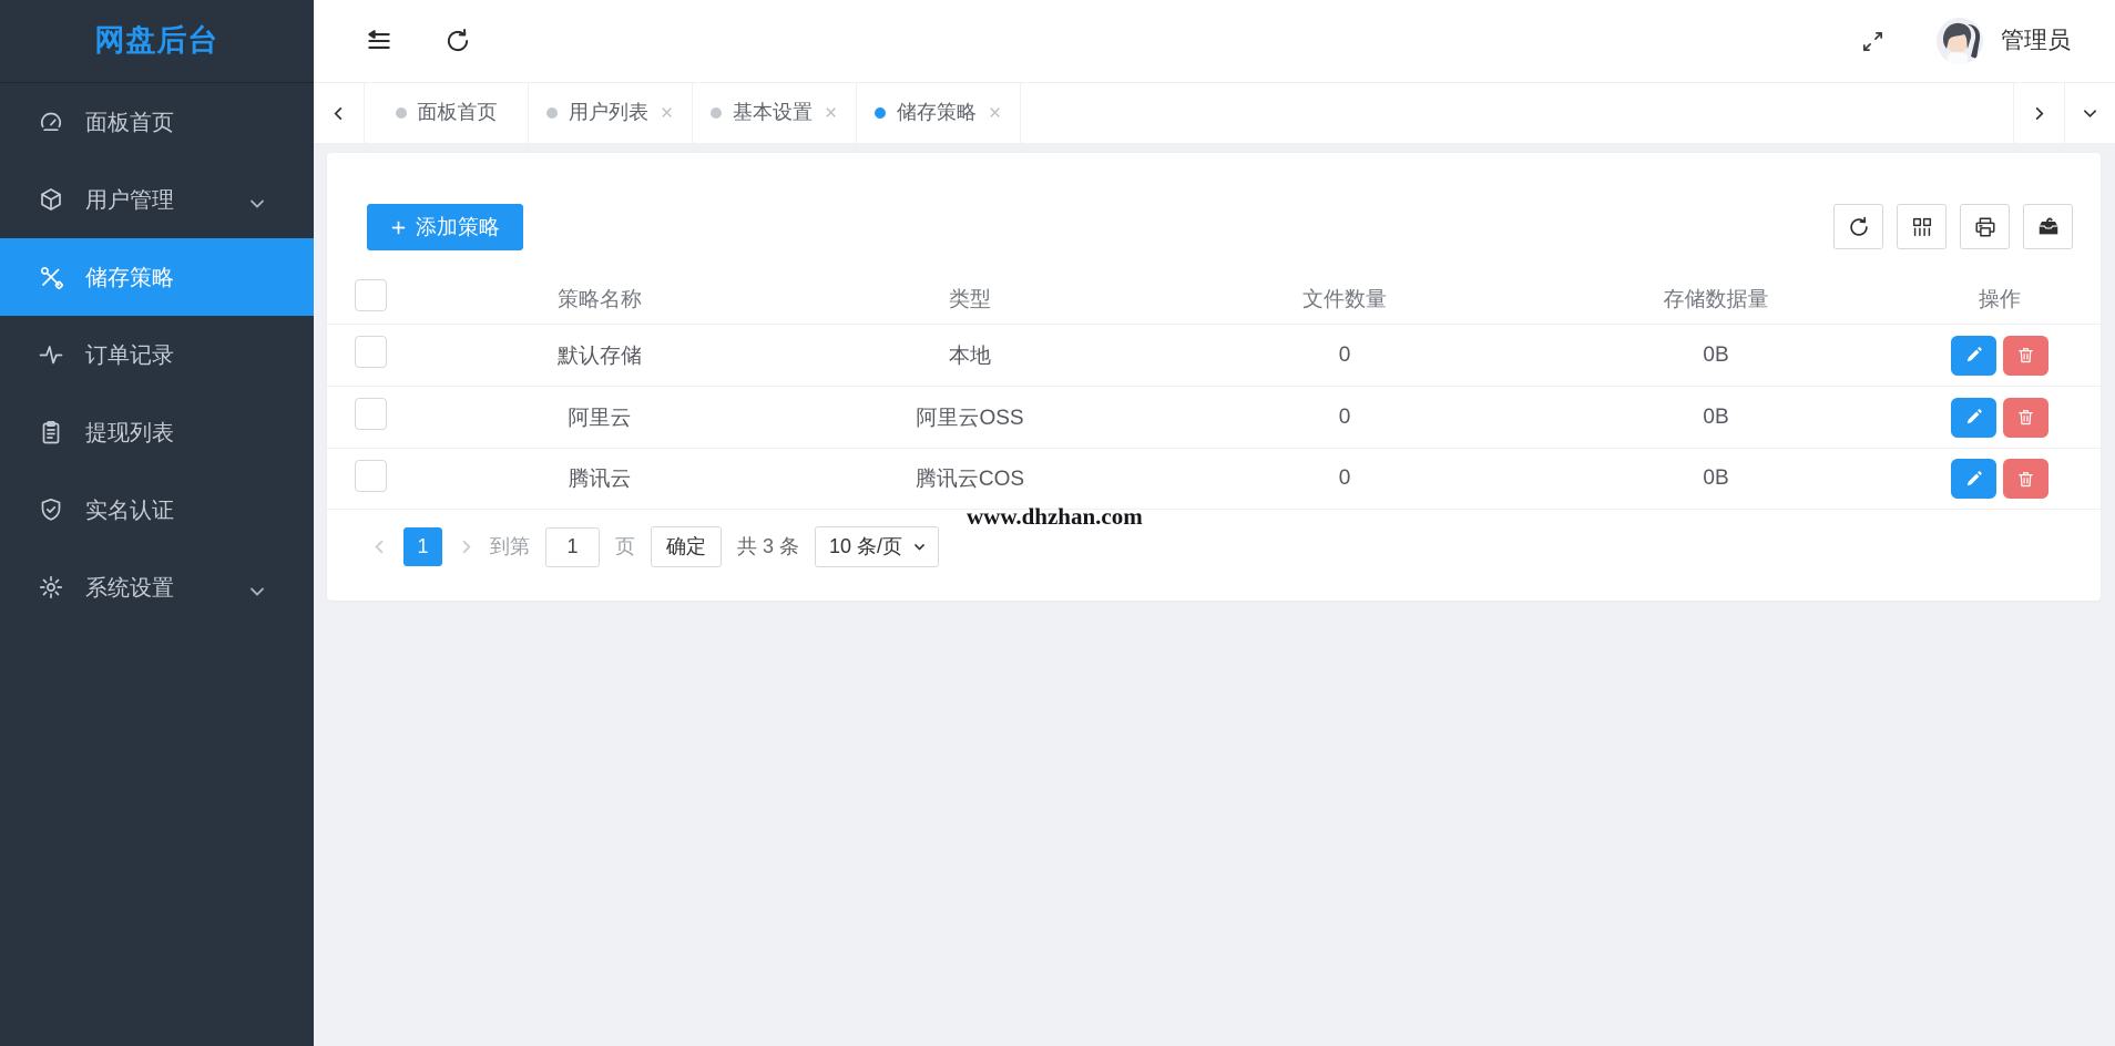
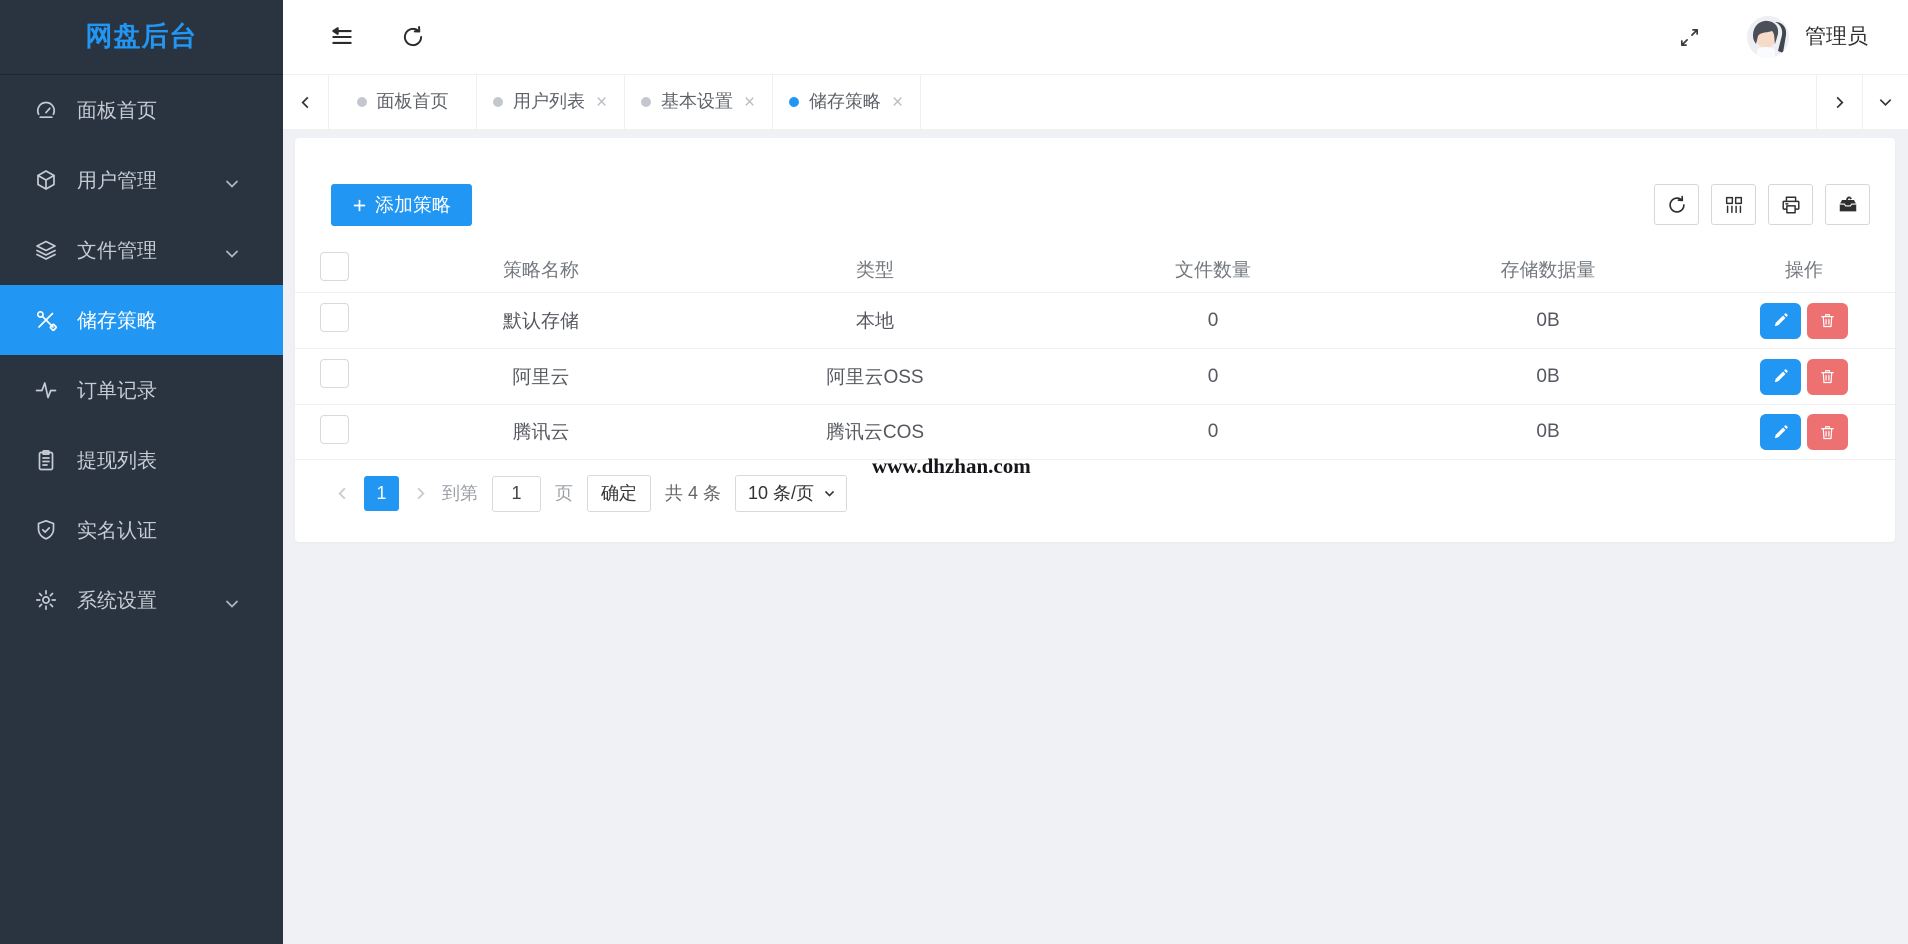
  网盘后台
  面板首页
  用户管理
+ 文件管理
  储存策略
  订单记录
  提现列表
  实名认证
  系统设置
  管理员
  面板首页
  用户列表
  ×
  基本设置
  ×
  储存策略
  ×
  添加策略
  策略名称
  类型
  文件数量
  存储数据量
  操作
  默认存储
  本地
  0
  0B
  阿里云
  阿里云OSS
  0
  0B
  腾讯云
  腾讯云COS
  0
  0B
  1
  到第
  1
  页
  确定
- 共 3 条
+ 共 4 条
  10 条/页
  www.dhzhan.com
